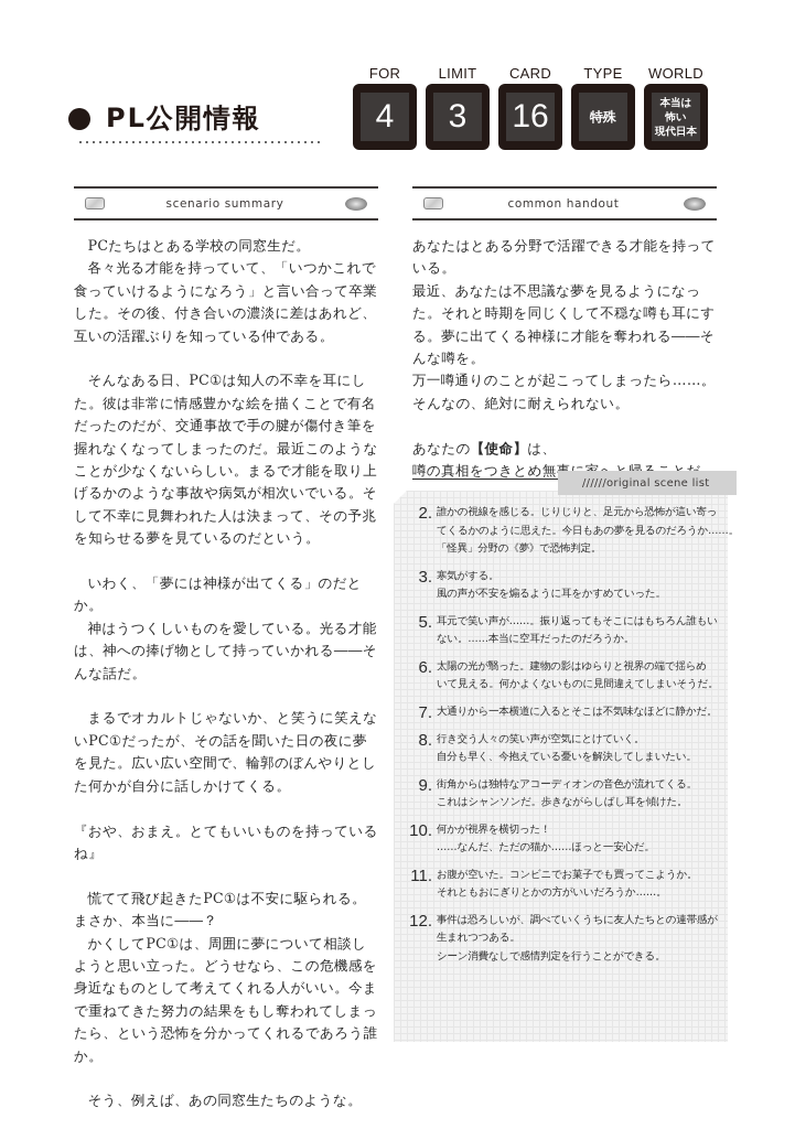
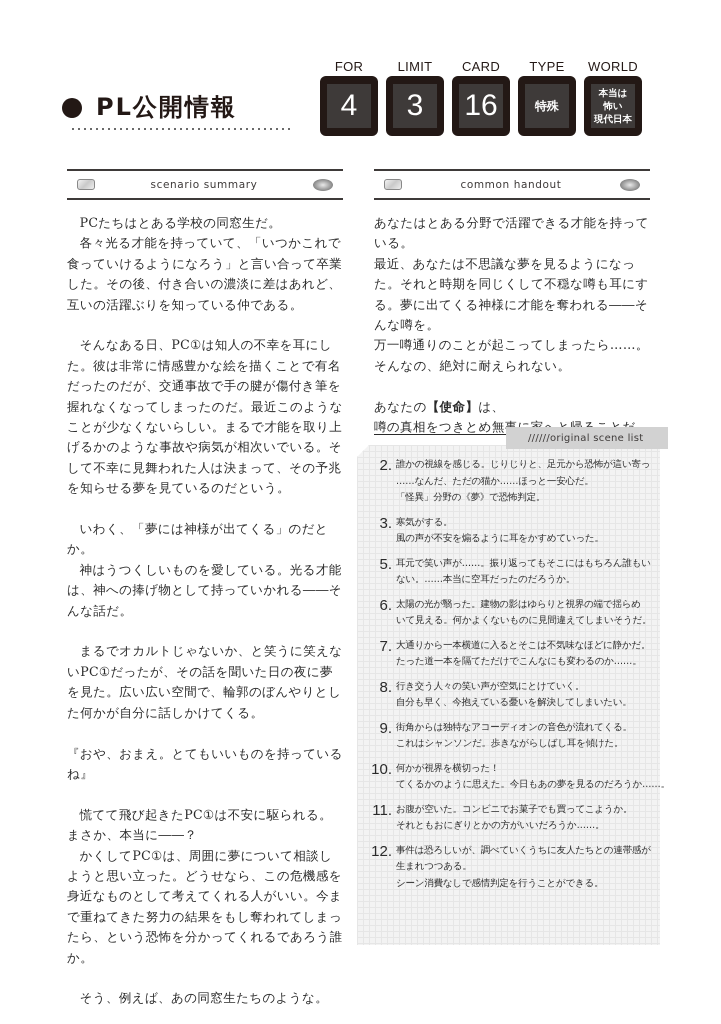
  PL公開情報
  FOR
  4
  LIMIT
  3
  CARD
  16
  TYPE
  特殊
  WORLD
  本当は
  怖い
  現代日本
  scenario summary
  common handout
  PCたちはとある学校の同窓生だ。
  各々光る才能を持っていて、「いつかこれで食っていけるようになろう」と言い合って卒業した。その後、付き合いの濃淡に差はあれど、互いの活躍ぶりを知っている仲である。
  そんなある日、PC①は知人の不幸を耳にした。彼は非常に情感豊かな絵を描くことで有名だったのだが、交通事故で手の腱が傷付き筆を握れなくなってしまったのだ。最近このようなことが少なくないらしい。まるで才能を取り上げるかのような事故や病気が相次いでいる。そして不幸に見舞われた人は決まって、その予兆を知らせる夢を見ているのだという。
  いわく、「夢には神様が出てくる」のだとか。
  神はうつくしいものを愛している。光る才能は、神への捧げ物として持っていかれる――そんな話だ。
  まるでオカルトじゃないか、と笑うに笑えないPC①だったが、その話を聞いた日の夜に夢を見た。広い広い空間で、輪郭のぼんやりとした何かが自分に話しかけてくる。
  『おや、おまえ。とてもいいものを持っているね』
  慌てて飛び起きたPC①は不安に駆られる。まさか、本当に――？
  かくしてPC①は、周囲に夢について相談しようと思い立った。どうせなら、この危機感を身近なものとして考えてくれる人がいい。今まで重ねてきた努力の結果をもし奪われてしまったら、という恐怖を分かってくれるであろう誰か。
  そう、例えば、あの同窓生たちのような。
  あなたはとある分野で活躍できる才能を持っている。
  最近、あなたは不思議な夢を見るようになった。それと時期を同じくして不穏な噂も耳にする。夢に出てくる神様に才能を奪われる――そんな噂を。
  万一噂通りのことが起こってしまったら……。そんなの、絶対に耐えられない。
  あなたの【使命】は、
  //////original scene list
  2.
  誰かの視線を感じる。じりじりと、足元から恐怖が這い寄っ
- てくるかのように思えた。今日もあの夢を見るのだろうか……。
+ ……なんだ、ただの猫か……ほっと一安心だ。
  「怪異」分野の《夢》で恐怖判定。
  3.
  寒気がする。
  風の声が不安を煽るように耳をかすめていった。
  5.
  耳元で笑い声が……。振り返ってもそこにはもちろん誰もい
  ない。……本当に空耳だったのだろうか。
  6.
  太陽の光が翳った。建物の影はゆらりと視界の端で揺らめ
  いて見える。何かよくないものに見間違えてしまいそうだ。
  7.
  大通りから一本横道に入るとそこは不気味なほどに静かだ。
+ たった道一本を隔てただけでこんなにも変わるのか……。
  8.
  行き交う人々の笑い声が空気にとけていく。
  自分も早く、今抱えている憂いを解決してしまいたい。
  9.
  街角からは独特なアコーディオンの音色が流れてくる。
  これはシャンソンだ。歩きながらしばし耳を傾けた。
  10.
  何かが視界を横切った！
- ……なんだ、ただの猫か……ほっと一安心だ。
+ てくるかのように思えた。今日もあの夢を見るのだろうか……。
  11.
  お腹が空いた。コンビニでお菓子でも買ってこようか。
  それともおにぎりとかの方がいいだろうか……。
  12.
  事件は恐ろしいが、調べていくうちに友人たちとの連帯感が
  生まれつつある。
  シーン消費なしで感情判定を行うことができる。
